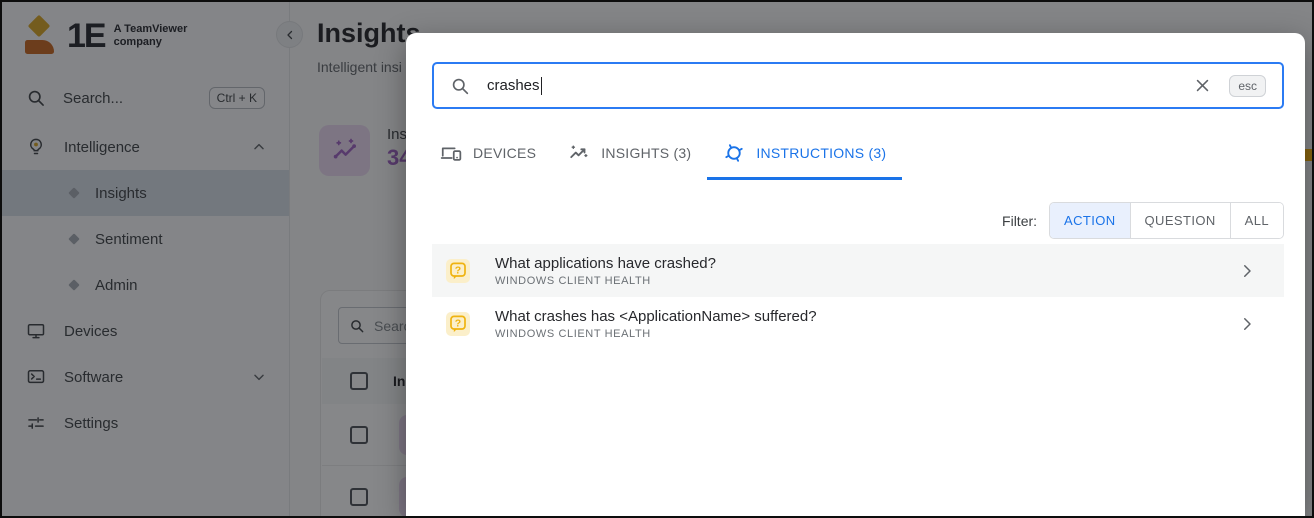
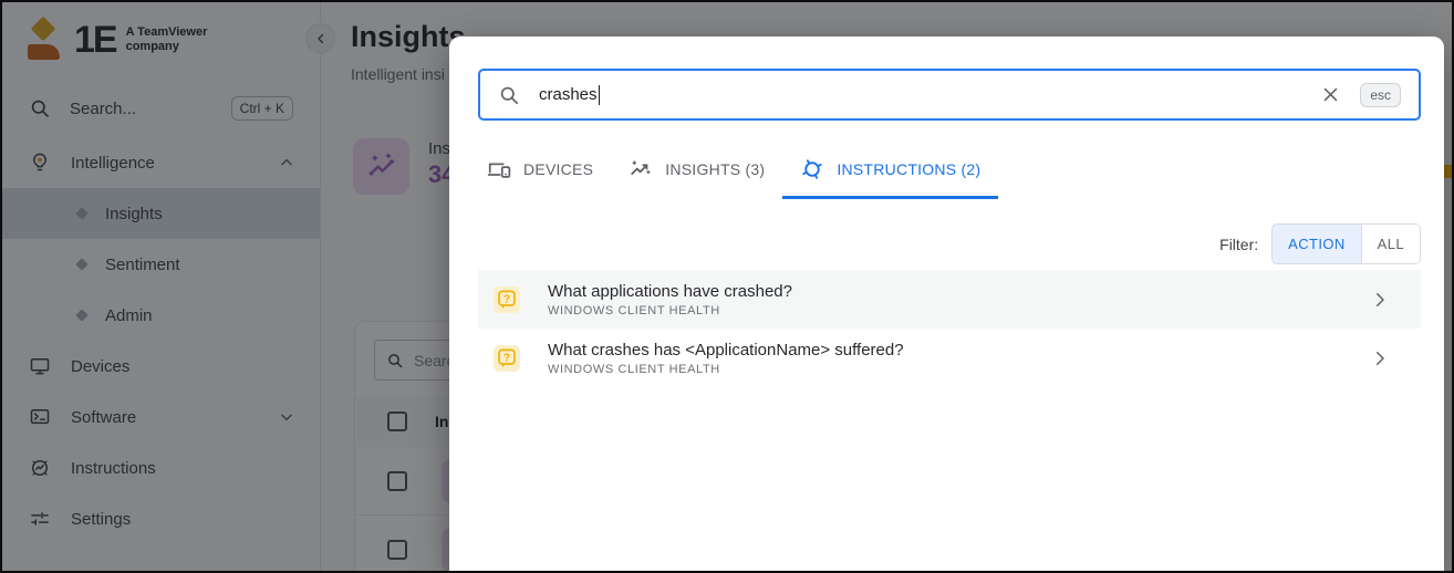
  1E
  A TeamViewer
  company
  Search...
  Ctrl + K
  Intelligence
  Insights
  Sentiment
  Admin
  Devices
  Software
+ Instructions
  Settings
  Insight
  Intelligent insi
  Ins
  Sear
  crashes
  esc
  DEVICES
  INSIGHTS (3)
- INSTRUCTIONS (3)
+ INSTRUCTIONS (2)
  Filter:
  ACTION
- QUESTION
  ALL
  ?
  What applications have crashed?
  WINDOWS CLIENT HEALTH
  ?
  What crashes has <ApplicationName> suffered?
  WINDOWS CLIENT HEALTH
